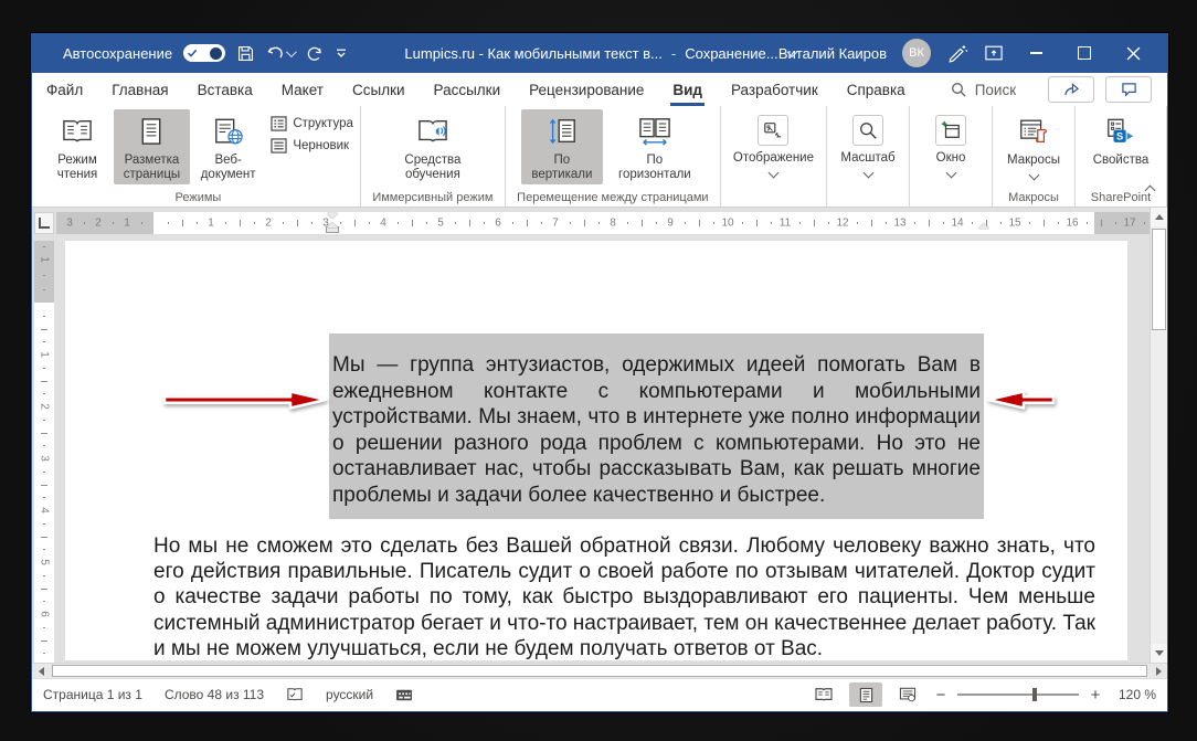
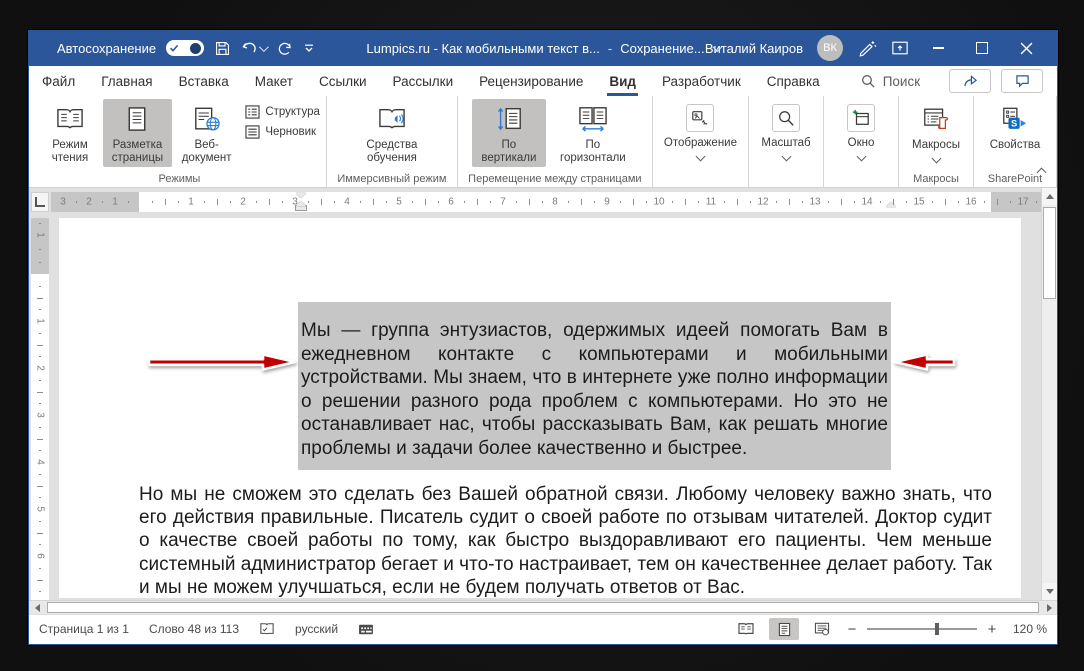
  Автосохранение
  Lumpics.ru - Как мобильными текст в...
  -
  Сохранение...
  Виталий Каиров
  ВК
  Файл
  Главная
  Вставка
  Макет
  Ссылки
  Рассылки
  Рецензирование
  Вид
  Разработчик
  Справка
  Поиск
  Режим чтения
  Разметка страницы
  Веб-документ
  Структура
  Черновик
  Режимы
  Средства обучения
  Иммерсивный режим
  По вертикали
  По горизонтали
  Перемещение между страницами
  Отображение
  Масштаб
  Окно
  Макросы
  Макросы
  S
  Свойства
  SharePoint
  3
  2
  1
  1
  2
  3
  4
  5
  6
  7
  8
  9
  10
  11
  12
  13
  14
  15
  16
  17
  Мы — группа энтузиастов, одержимых идеей помогать Вам в ежедневном контакте с компьютерами и мобильными устройствами. Мы знаем, что в интернете уже полно информации о решении разного рода проблем с компьютерами. Но это не останавливает нас, чтобы рассказывать Вам, как решать многие проблемы и задачи более качественно и быстрее.
- Но мы не сможем это сделать без Вашей обратной связи. Любому человеку важно знать, что его действия правильные. Писатель судит о своей работе по отзывам читателей. Доктор судит о качестве задачи работы по тому, как быстро выздоравливают его пациенты. Чем меньше системный администратор бегает и что-то настраивает, тем он качественнее делает работу. Так и мы не можем улучшаться, если не будем получать ответов от Вас.
+ Но мы не сможем это сделать без Вашей обратной связи. Любому человеку важно знать, что его действия правильные. Писатель судит о своей работе по отзывам читателей. Доктор судит о качестве своей работы по тому, как быстро выздоравливают его пациенты. Чем меньше системный администратор бегает и что-то настраивает, тем он качественнее делает работу. Так и мы не можем улучшаться, если не будем получать ответов от Вас.
  Страница 1 из 1
  Слово 48 из 113
  русский
  −
  +
  120 %
